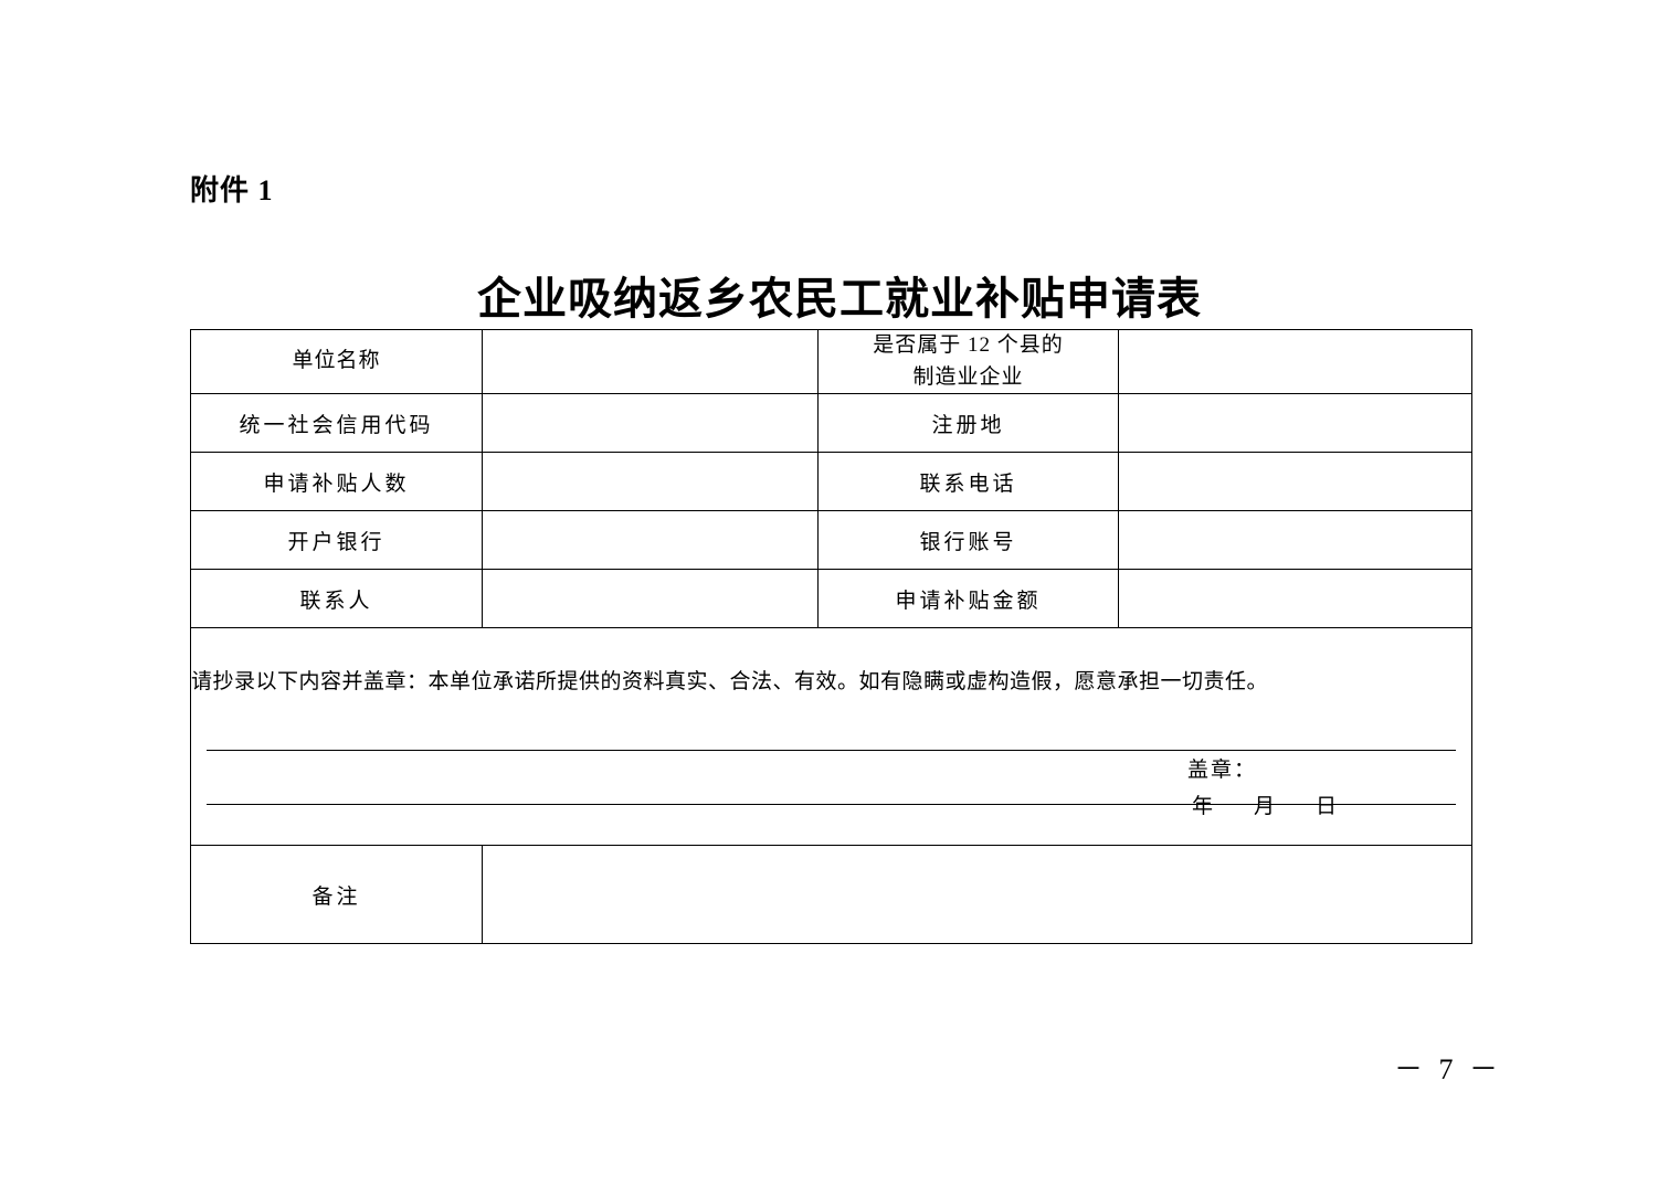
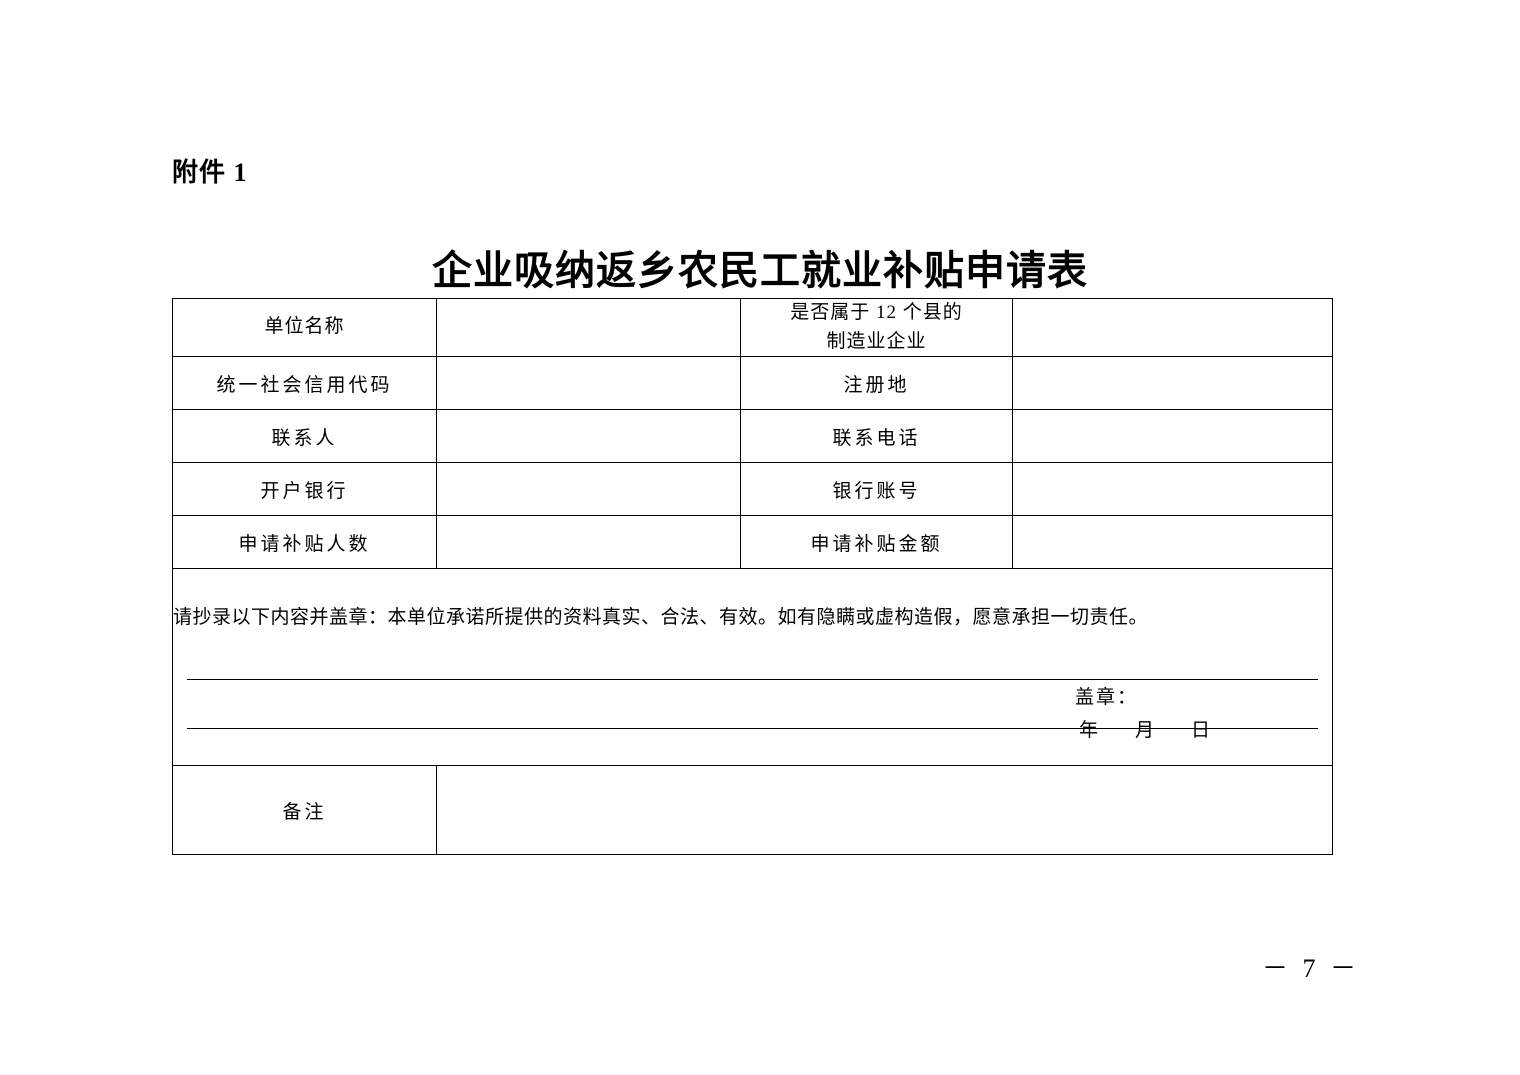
  附件 1
  企业吸纳返乡农民工就业补贴申请表
  单位名称		是否属于 12 个县的 制造业企业
  统一社会信用代码		注册地
- 申请补贴人数		联系电话
+ 联系人		联系电话
  开户银行		银行账号
- 联系人		申请补贴金额
+ 申请补贴人数		申请补贴金额
  请抄录以下内容并盖章：本单位承诺所提供的资料真实、合法、有效。如有隐瞒或虚构造假，愿意承担一切责任。 盖章： 年 月 日
  备注
  － 7 －
